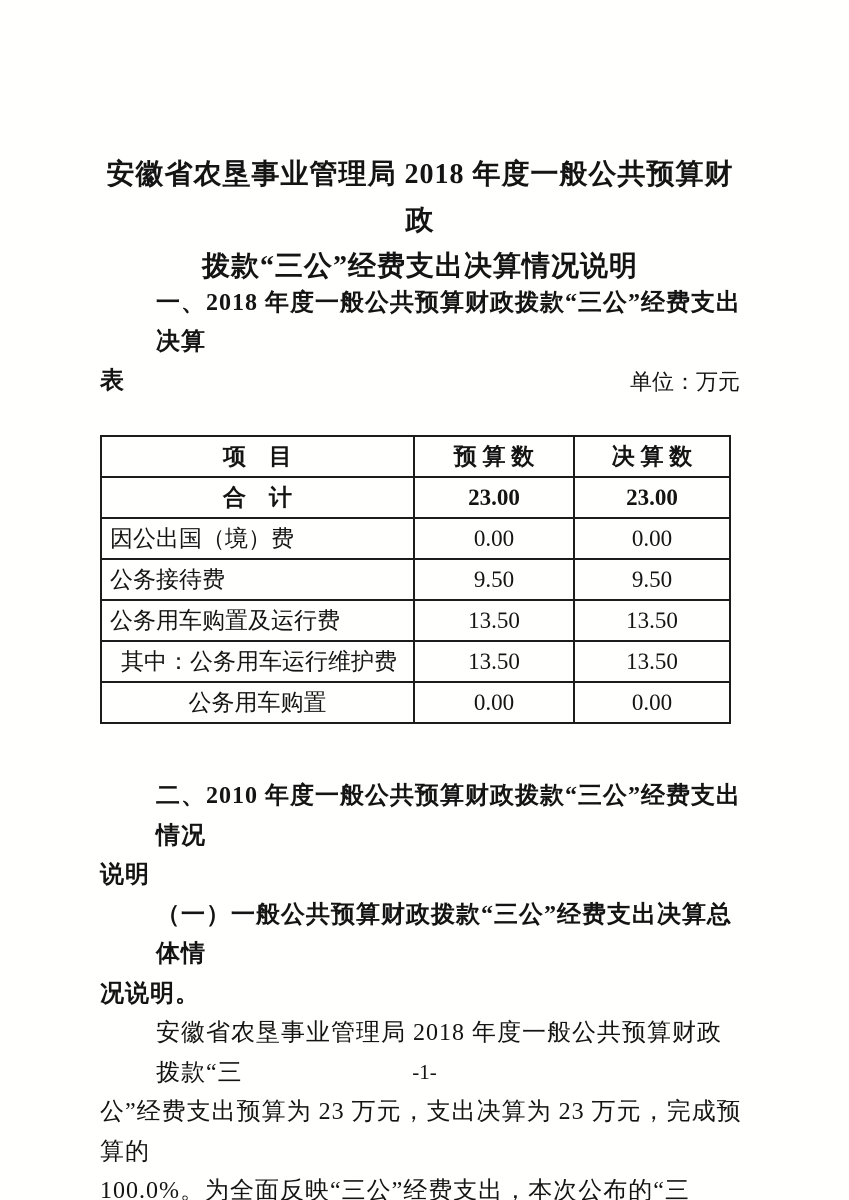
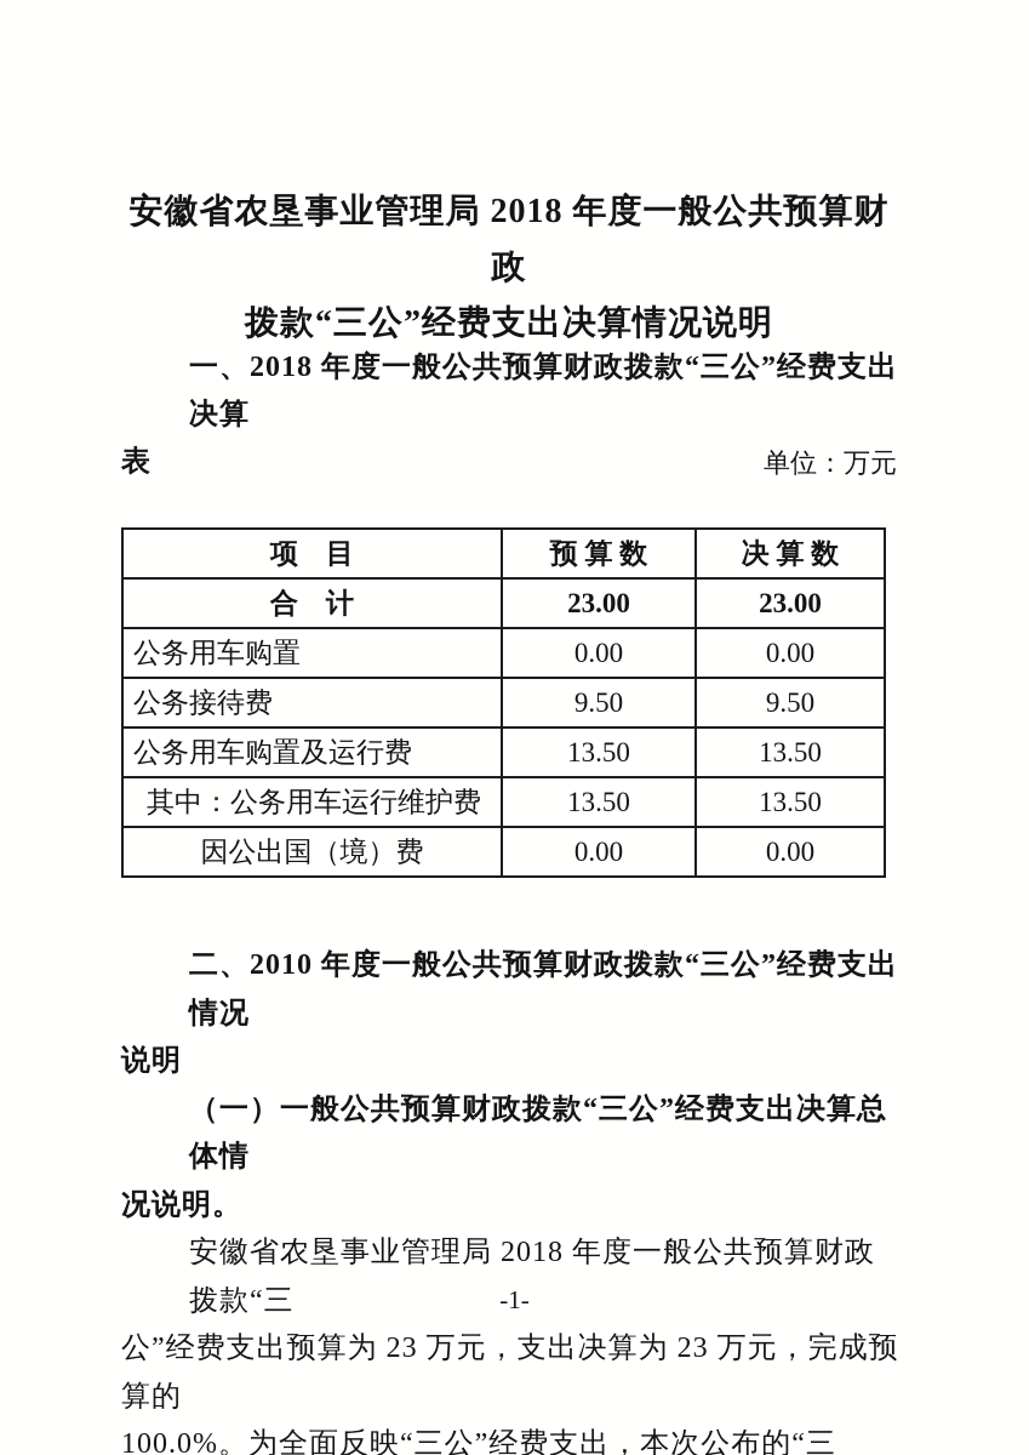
  安徽省农垦事业管理局 2018 年度一般公共预算财政
  拨款“三公”经费支出决算情况说明
  一、2018 年度一般公共预算财政拨款“三公”经费支出决算
  表
  单位：万元
  项 目	预 算 数	决 算 数
  合 计	23.00	23.00
- 因公出国（境）费	0.00	0.00
+ 公务用车购置	0.00	0.00
  公务接待费	9.50	9.50
  公务用车购置及运行费	13.50	13.50
  其中：公务用车运行维护费	13.50	13.50
- 公务用车购置	0.00	0.00
+ 因公出国（境）费	0.00	0.00
  二、2010 年度一般公共预算财政拨款“三公”经费支出情况
  说明
  （一）一般公共预算财政拨款“三公”经费支出决算总体情
  况说明。
  安徽省农垦事业管理局 2018 年度一般公共预算财政拨款“三
  公”经费支出预算为 23 万元，支出决算为 23 万元，完成预算的
  100.0%。为全面反映“三公”经费支出，本次公布的“三
  -1-
